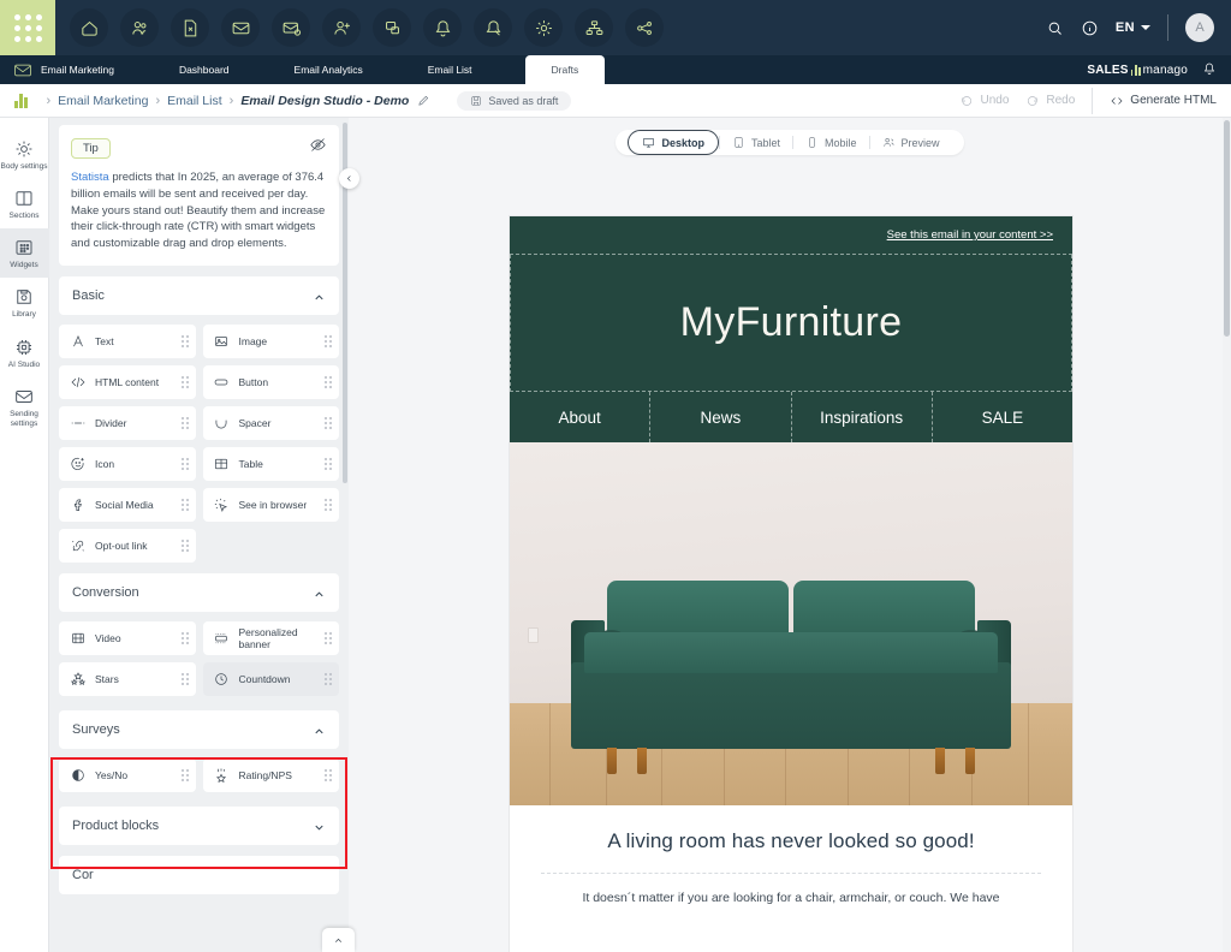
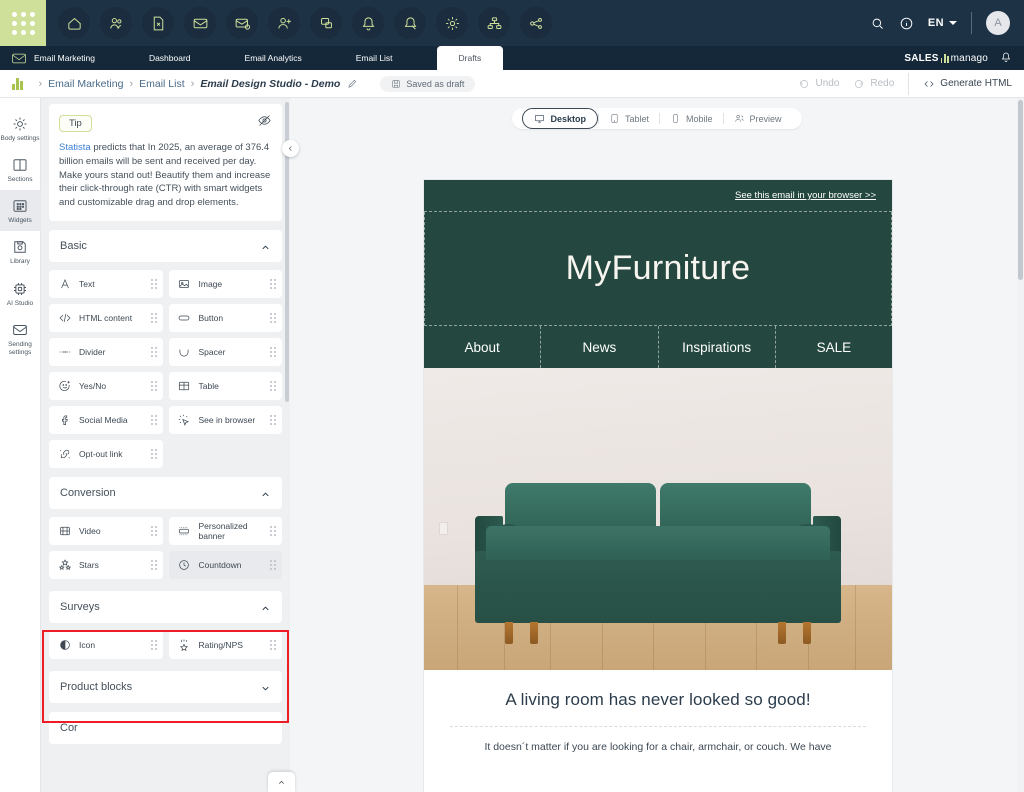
  EN
  A
  Email Marketing
  Dashboard
  Email Analytics
  Email List
  Drafts
  SALES
  manago
  ›
  Email Marketing
  ›
  Email List
  ›
  Email Design Studio - Demo
  Saved as draft
  Undo
  Redo
  Generate HTML
  Tip
  Statista predicts that In 2025, an average of 376.4 billion emails will be sent and received per day. Make yours stand out! Beautify them and increase their click-through rate (CTR) with smart widgets and customizable drag and drop elements.
  Basic
  Text
  Image
  HTML content
  Button
  Divider
  Spacer
- Icon
+ Yes/No
  Table
  Social Media
  See in browser
  Opt-out link
  Conversion
  Video
  Personalized banner
  Stars
  Countdown
  Surveys
- Yes/No
+ Icon
  Rating/NPS
  Product blocks
  Cor
  Desktop
  Tablet
  Mobile
  Preview
- See this email in your content >>
+ See this email in your browser >>
  MyFurniture
  About
  News
  Inspirations
  SALE
  A living room has never looked so good!
  It doesn´t matter if you are looking for a chair, armchair, or couch. We have
